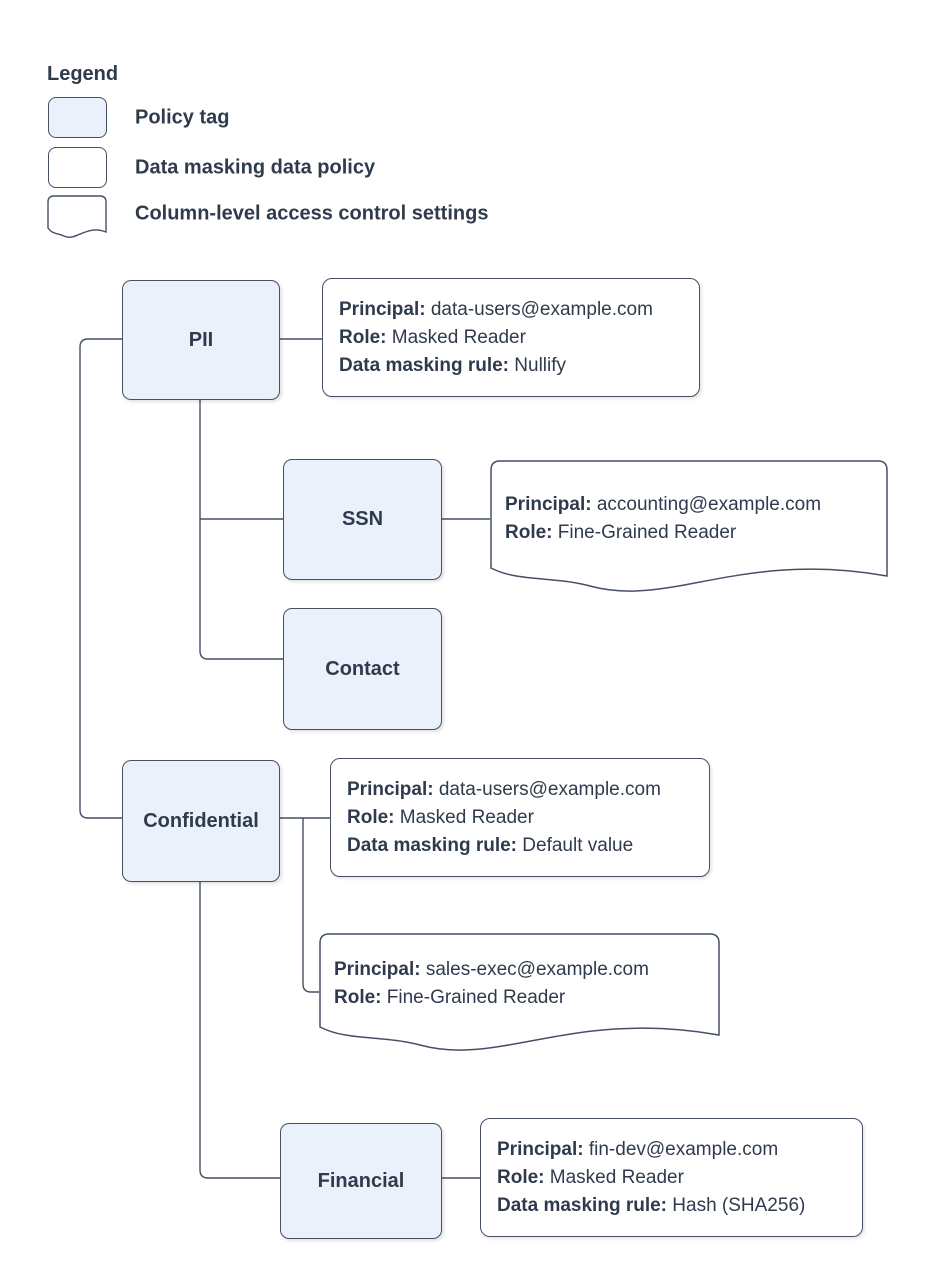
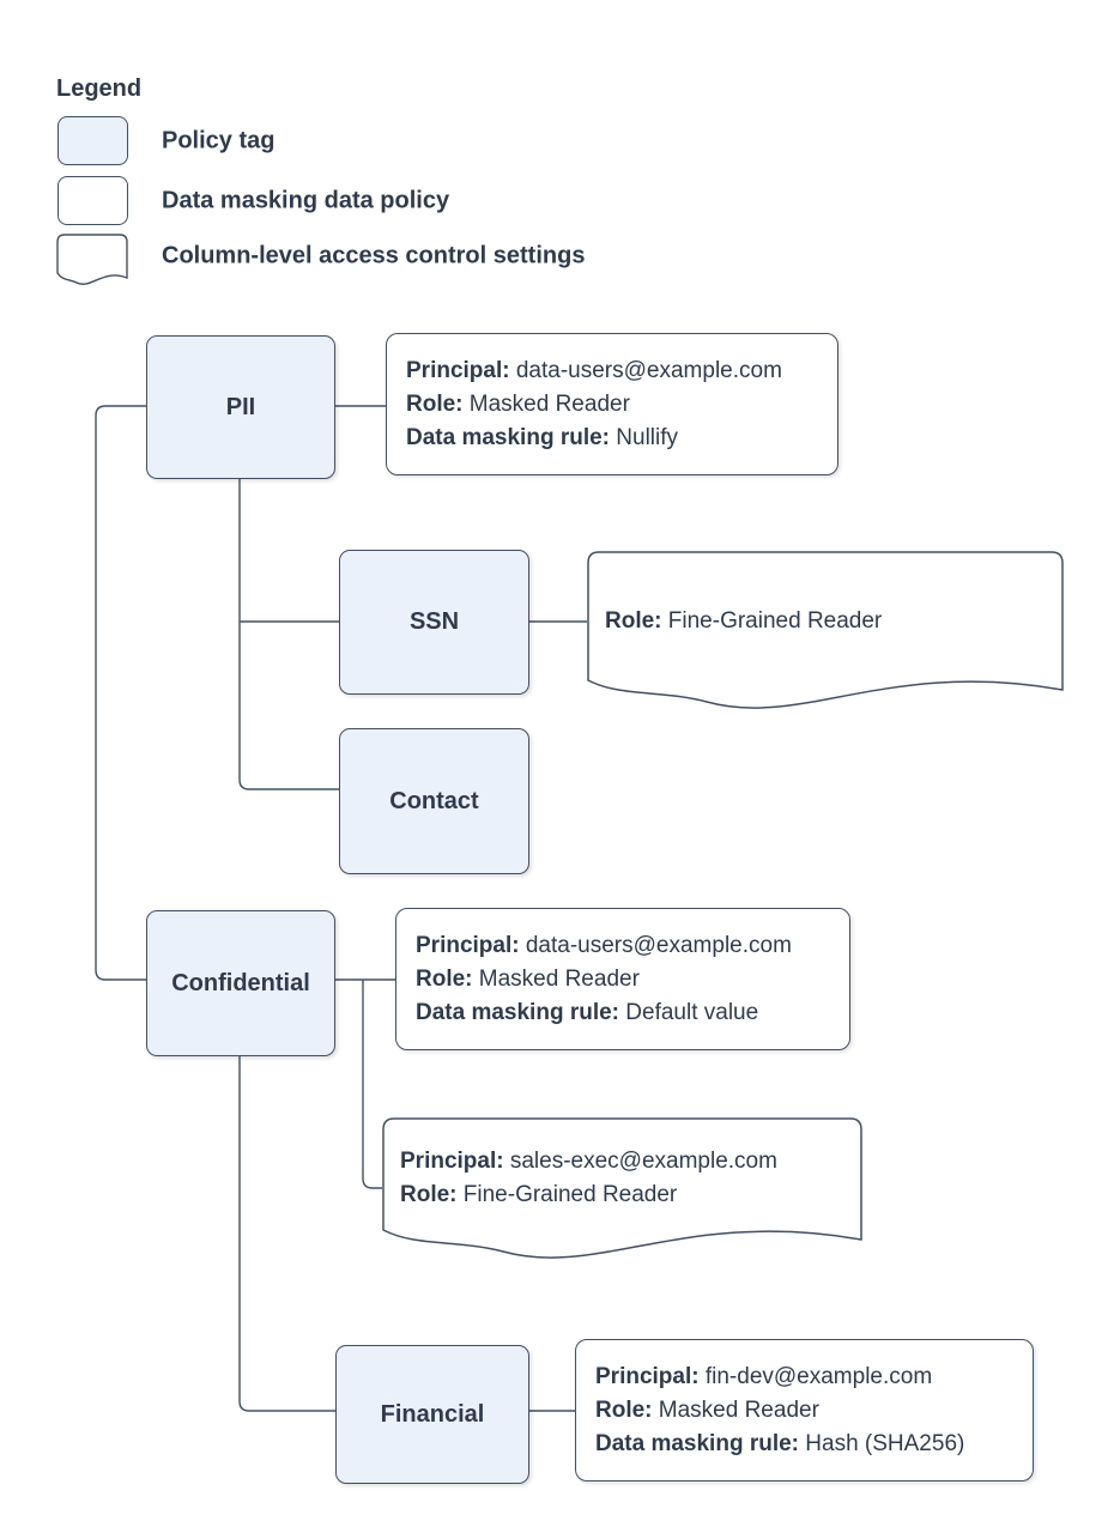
  Legend
  Policy tag
  Data masking data policy
  Column-level access control settings
  PII
  SSN
  Contact
  Confidential
  Financial
  Principal: data-users@example.com
  Role: Masked Reader
  Data masking rule: Nullify
  Principal: data-users@example.com
  Role: Masked Reader
  Data masking rule: Default value
  Principal: fin-dev@example.com
  Role: Masked Reader
  Data masking rule: Hash (SHA256)
- Principal: accounting@example.com
  Role: Fine-Grained Reader
  Principal: sales-exec@example.com
  Role: Fine-Grained Reader
